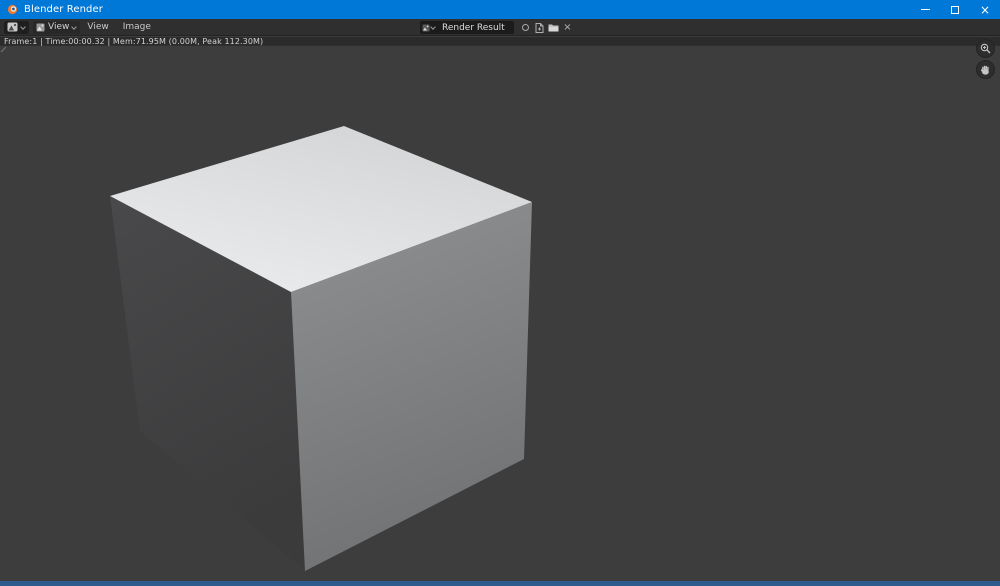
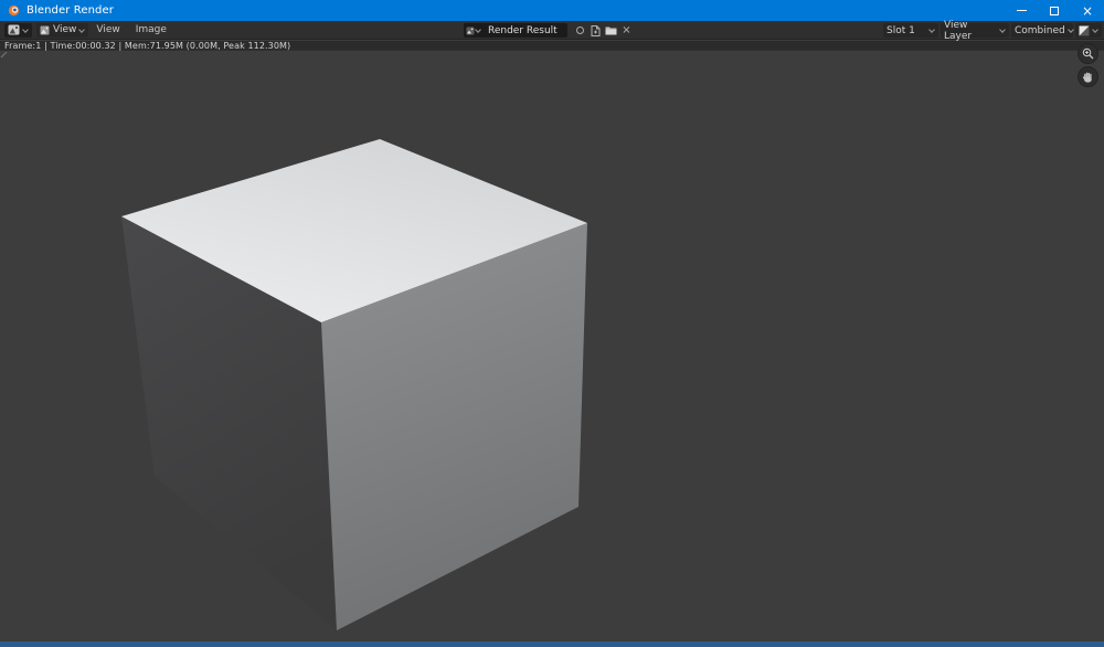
  Blender Render
  ×
  View
  View
  Image
  Render Result
  ×
+ Slot 1
+ View Layer
+ Combined
  Frame:1 | Time:00:00.32 | Mem:71.95M (0.00M, Peak 112.30M)
